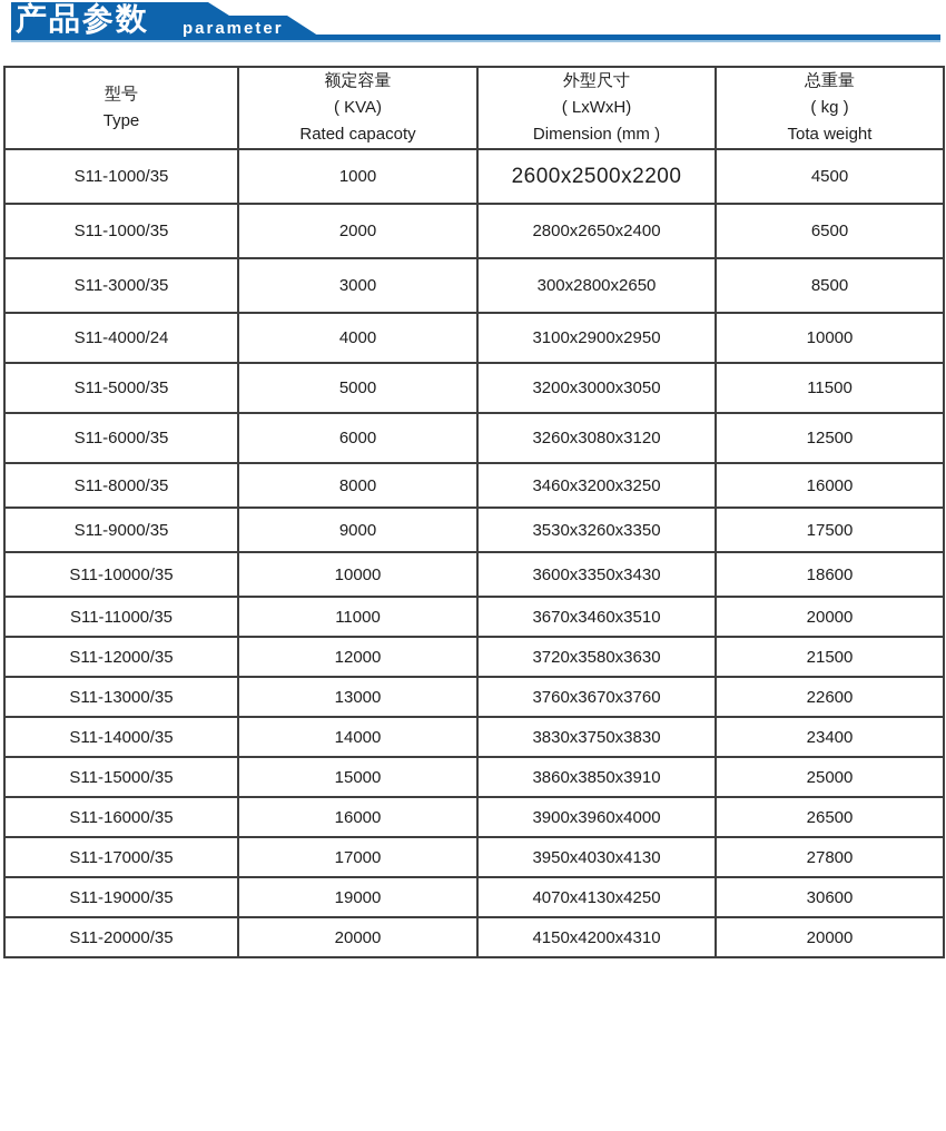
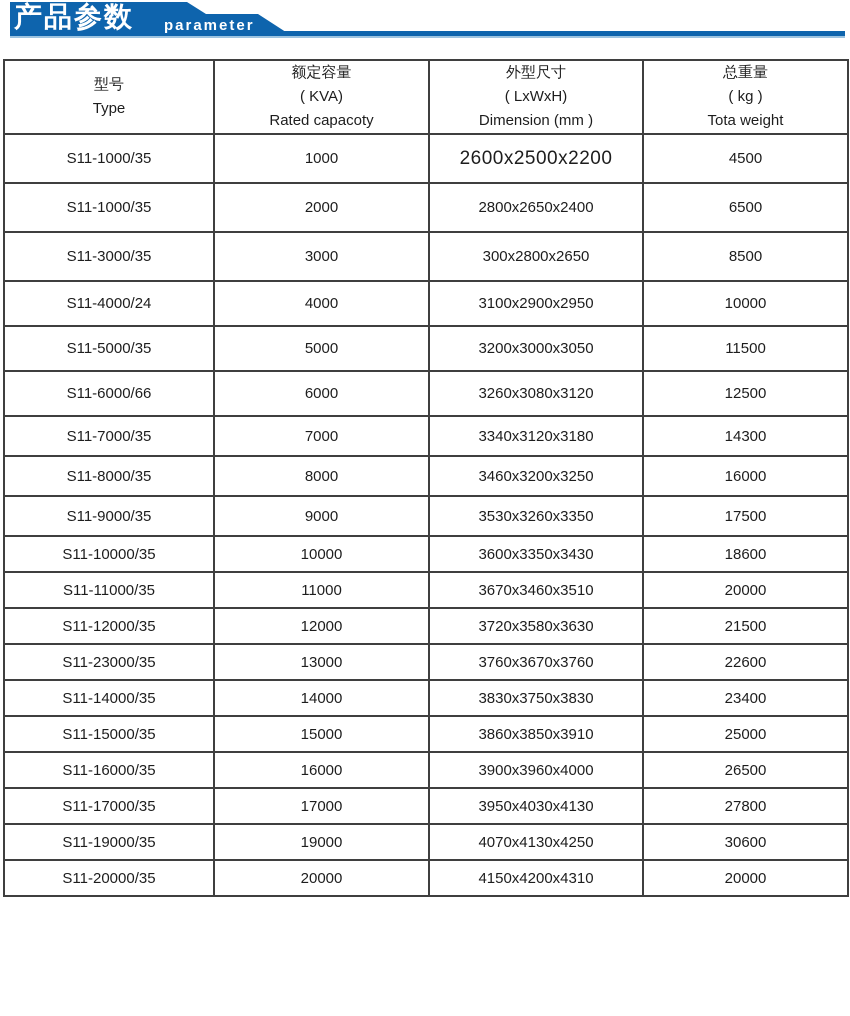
  产品参数
  parameter
  型号 Type	额定容量 ( KVA) Rated capacoty	外型尺寸 ( LxWxH) Dimension (mm )	总重量 ( kg ) Tota weight
  S11-1000/35	1000	2600x2500x2200	4500
  S11-1000/35	2000	2800x2650x2400	6500
  S11-3000/35	3000	300x2800x2650	8500
  S11-4000/24	4000	3100x2900x2950	10000
  S11-5000/35	5000	3200x3000x3050	11500
- S11-6000/35	6000	3260x3080x3120	12500
+ S11-6000/66	6000	3260x3080x3120	12500
+ S11-7000/35	7000	3340x3120x3180	14300
  S11-8000/35	8000	3460x3200x3250	16000
  S11-9000/35	9000	3530x3260x3350	17500
  S11-10000/35	10000	3600x3350x3430	18600
  S11-11000/35	11000	3670x3460x3510	20000
  S11-12000/35	12000	3720x3580x3630	21500
- S11-13000/35	13000	3760x3670x3760	22600
+ S11-23000/35	13000	3760x3670x3760	22600
  S11-14000/35	14000	3830x3750x3830	23400
  S11-15000/35	15000	3860x3850x3910	25000
  S11-16000/35	16000	3900x3960x4000	26500
  S11-17000/35	17000	3950x4030x4130	27800
  S11-19000/35	19000	4070x4130x4250	30600
  S11-20000/35	20000	4150x4200x4310	20000
